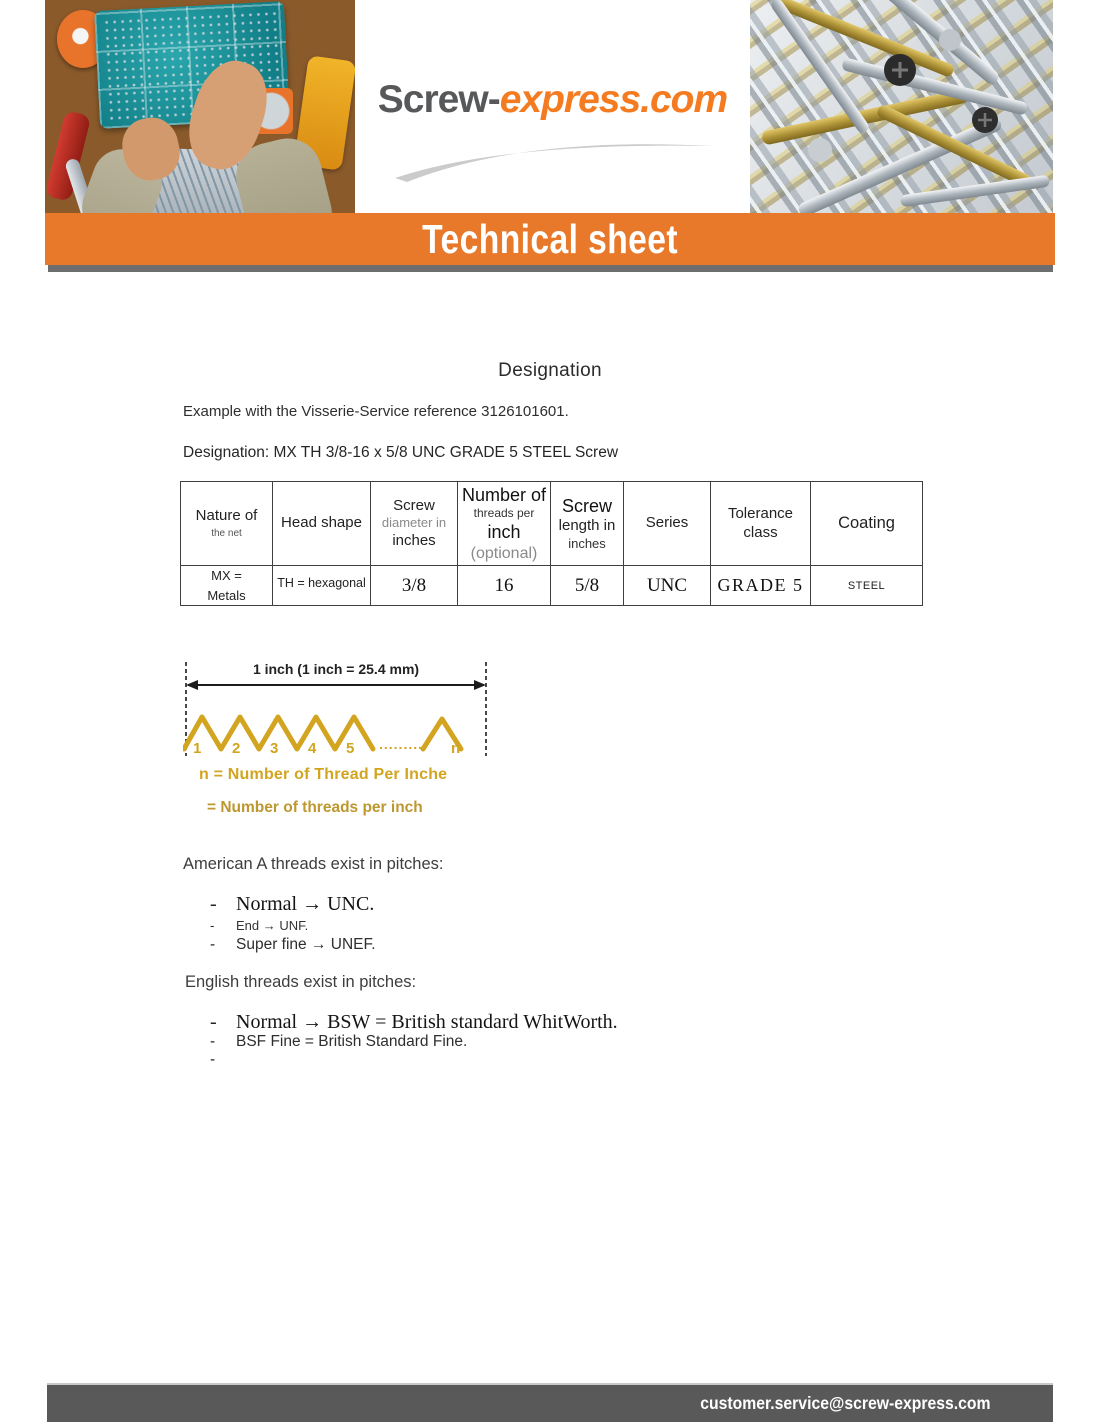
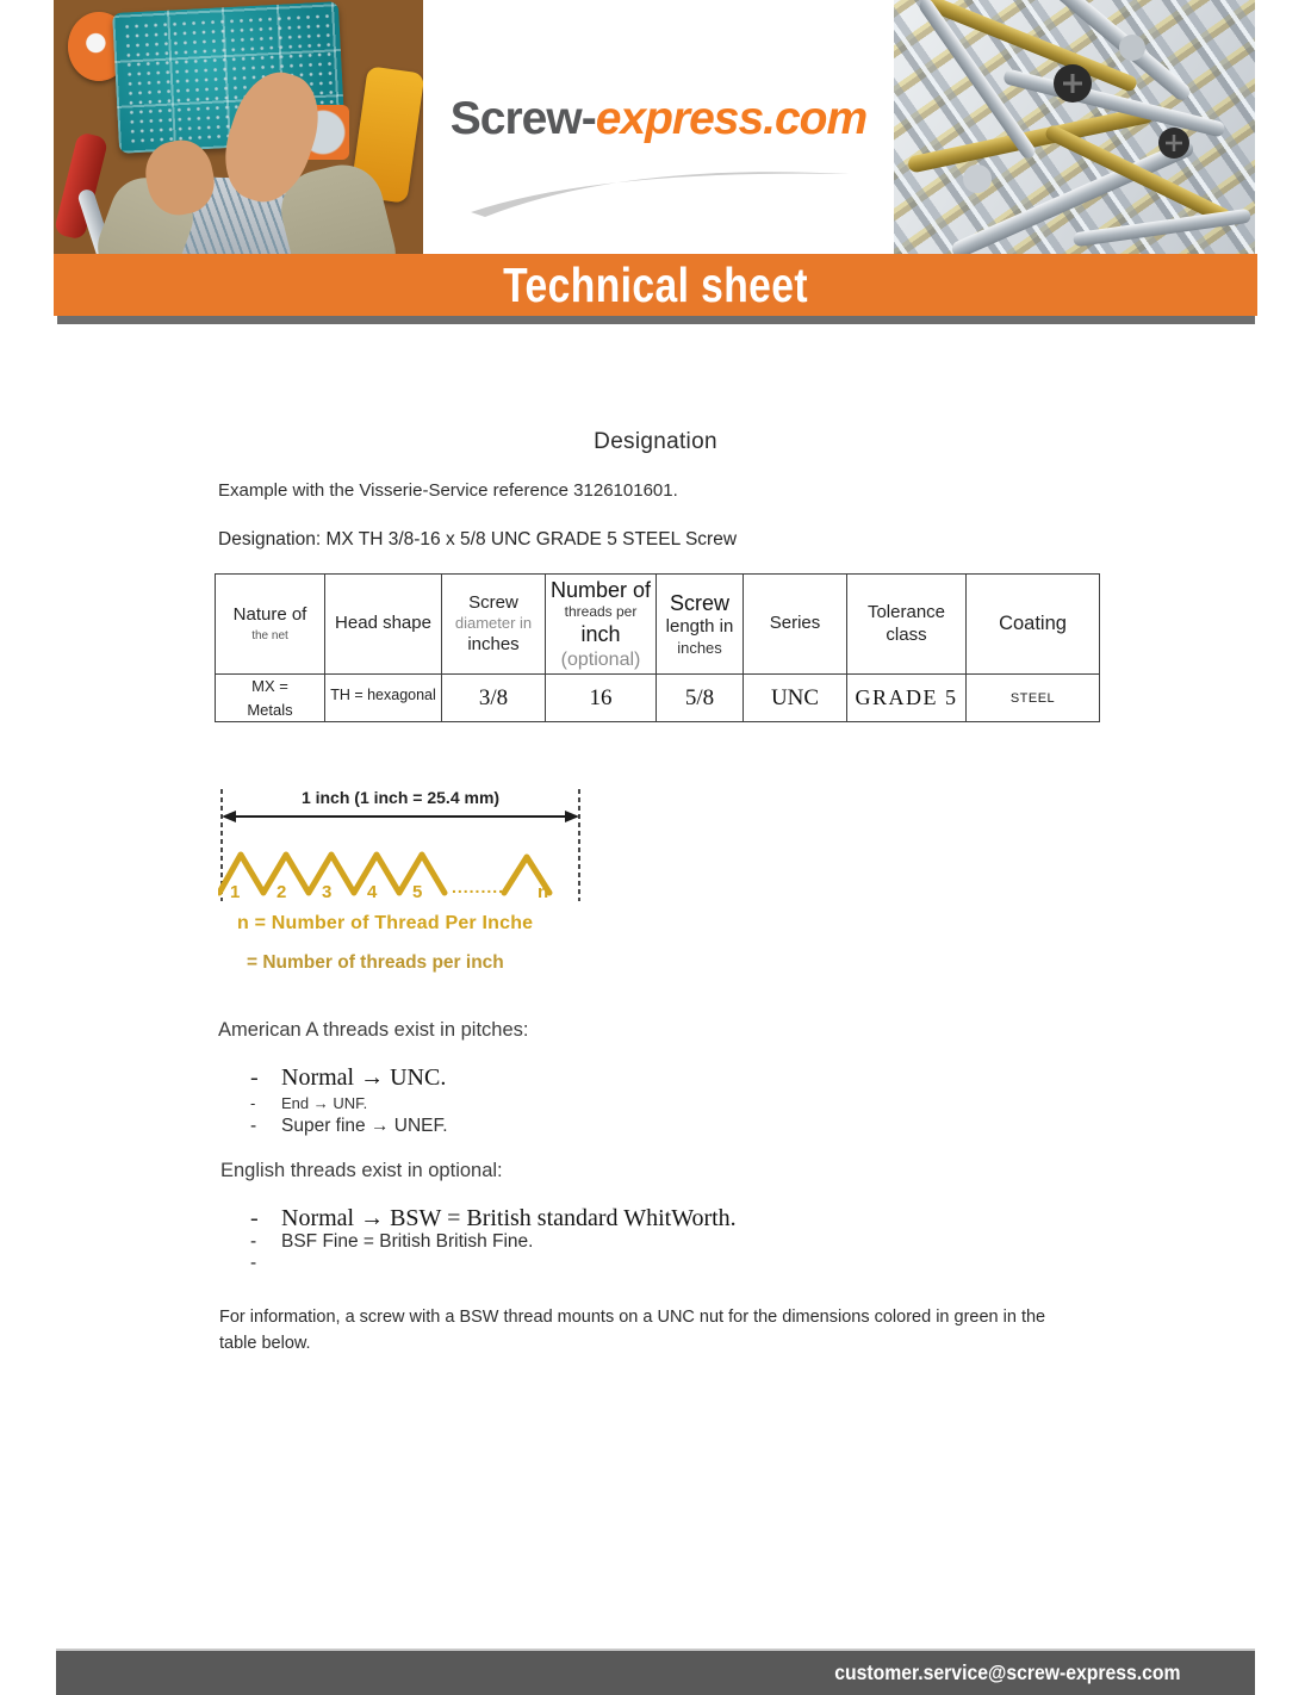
  Screw-express.com
  Technical sheet
  Designation
  Example with the Visserie-Service reference 3126101601.
  Designation: MX TH 3/8-16 x 5/8 UNC GRADE 5 STEEL Screw
  Nature of the net	Head shape	Screw diameter in inches	Number of threads per inch (optional)	Screw length in inches	Series	Tolerance class	Coating
  MX = Metals	TH = hexagonal	3/8	16	5/8	UNC	GRADE 5	STEEL
  1 inch (1 inch = 25.4 mm)
  1
  2
  3
  4
  5
  .........
  n
  n = Number of Thread Per Inche
  = Number of threads per inch
  American A threads exist in pitches:
  -
  Normal → UNC.
  -
  End → UNF.
  -
  Super fine → UNEF.
- English threads exist in pitches:
+ English threads exist in optional:
  -
  Normal → BSW = British standard WhitWorth.
  -
- BSF Fine = British Standard Fine.
+ BSF Fine = British British Fine.
  -
+ For information, a screw with a BSW thread mounts on a UNC nut for the dimensions colored in green in the table below.
  customer.service@screw-express.com
